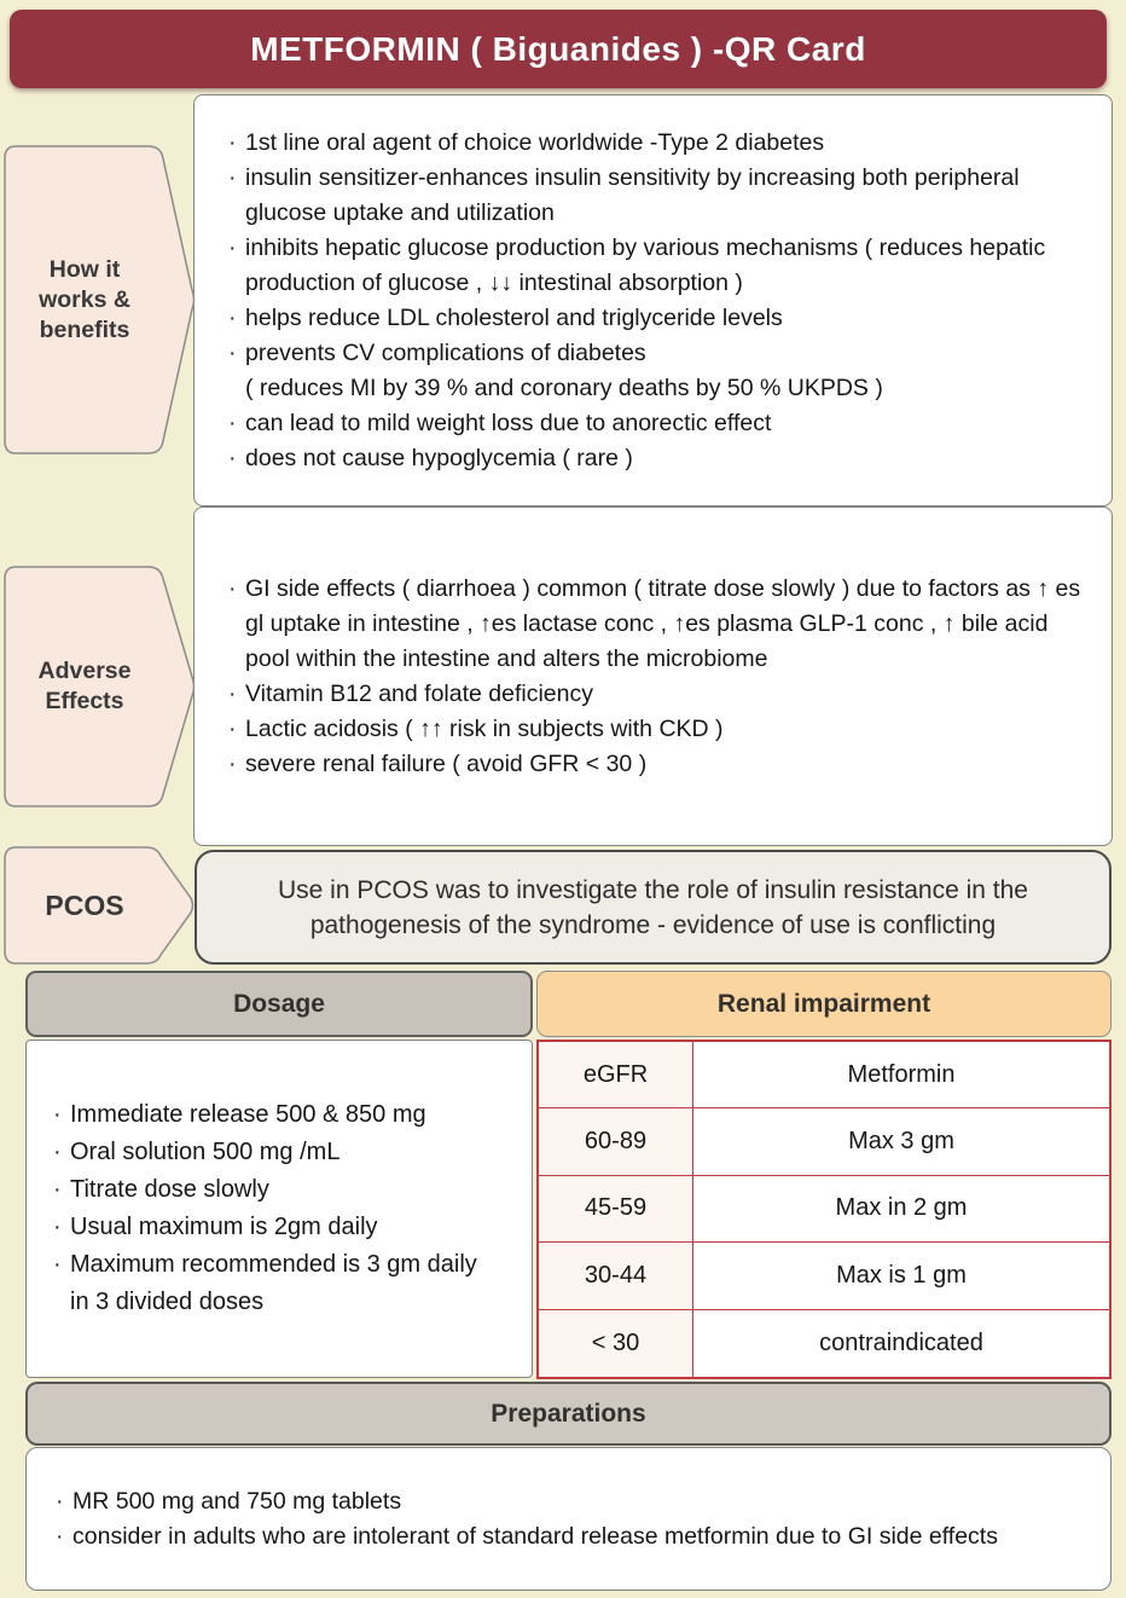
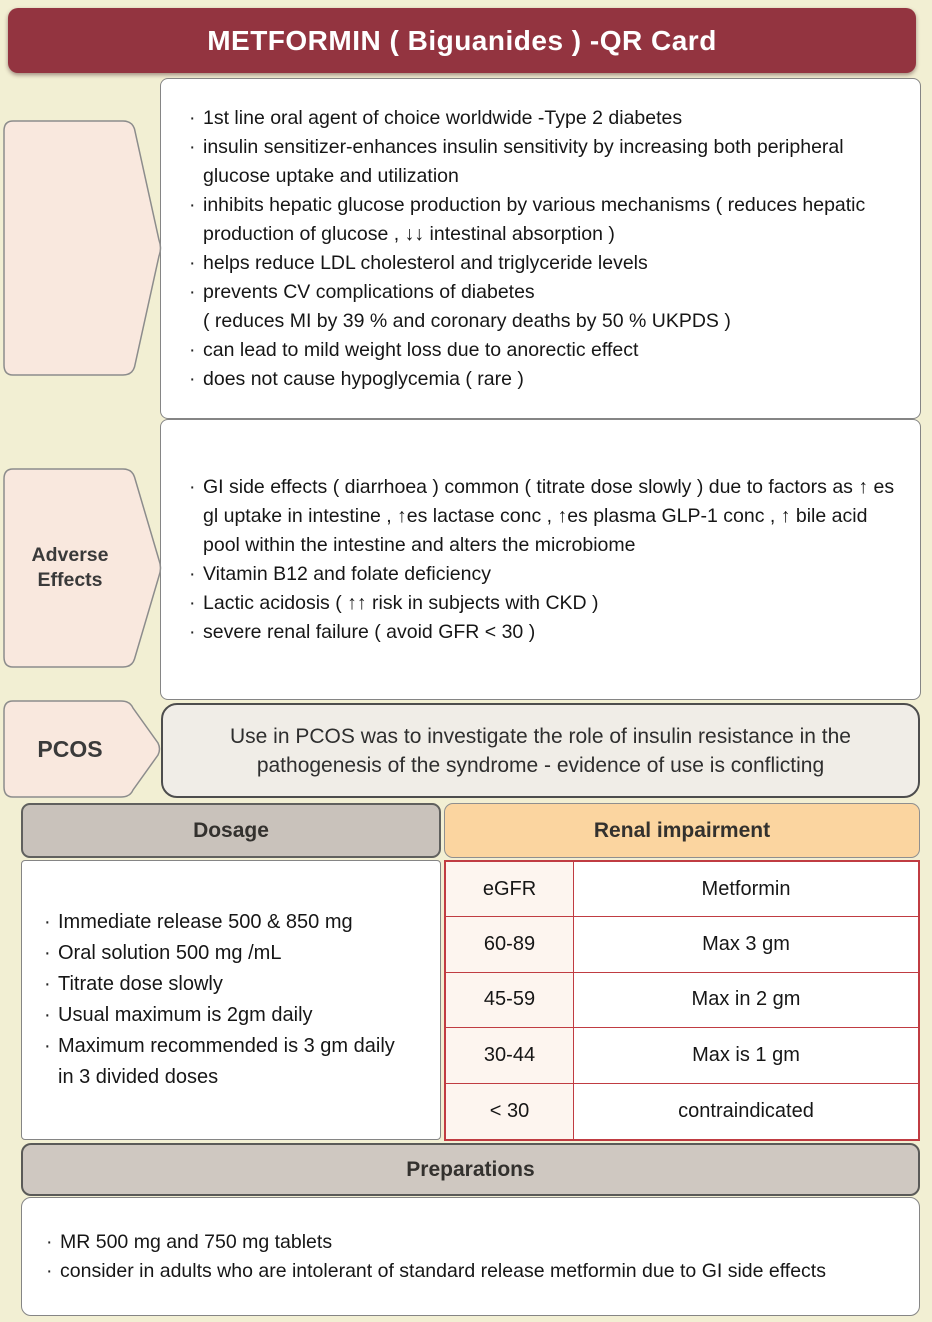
  METFORMIN ( Biguanides ) -QR Card
  1st line oral agent of choice worldwide -Type 2 diabetes
  insulin sensitizer-enhances insulin sensitivity by increasing both peripheral glucose uptake and utilization
  inhibits hepatic glucose production by various mechanisms ( reduces hepatic production of glucose , ↓↓ intestinal absorption )
  helps reduce LDL cholesterol and triglyceride levels
  prevents CV complications of diabetes
  ( reduces MI by 39 % and coronary deaths by 50 % UKPDS )
  can lead to mild weight loss due to anorectic effect
  does not cause hypoglycemia ( rare )
- How it works & benefits
  GI side effects ( diarrhoea ) common ( titrate dose slowly ) due to factors as ↑ es gl uptake in intestine , ↑es lactase conc , ↑es plasma GLP-1 conc , ↑ bile acid pool within the intestine and alters the microbiome
  Vitamin B12 and folate deficiency
  Lactic acidosis ( ↑↑ risk in subjects with CKD )
  severe renal failure ( avoid GFR < 30 )
  Adverse Effects
  PCOS
  Use in PCOS was to investigate the role of insulin resistance in the pathogenesis of the syndrome - evidence of use is conflicting
  Dosage
  Renal impairment
  Immediate release 500 & 850 mg
  Oral solution 500 mg /mL
  Titrate dose slowly
  Usual maximum is 2gm daily
  Maximum recommended is 3 gm daily in 3 divided doses
  eGFR
  Metformin
  60-89
  Max 3 gm
  45-59
  Max in 2 gm
  30-44
  Max is 1 gm
  < 30
  contraindicated
  Preparations
  MR 500 mg and 750 mg tablets
  consider in adults who are intolerant of standard release metformin due to GI side effects
